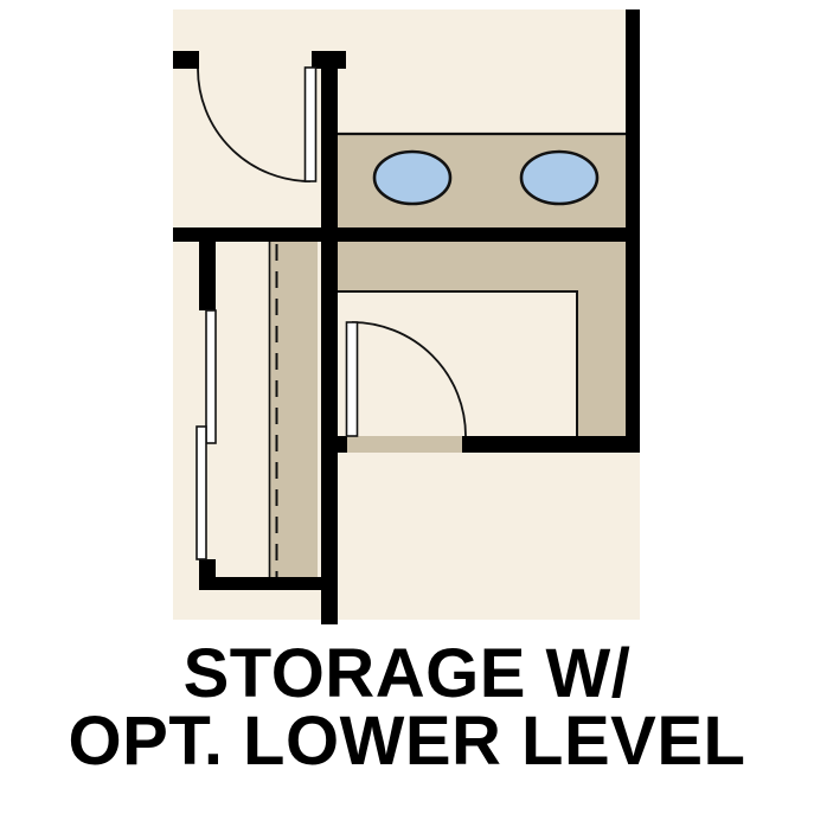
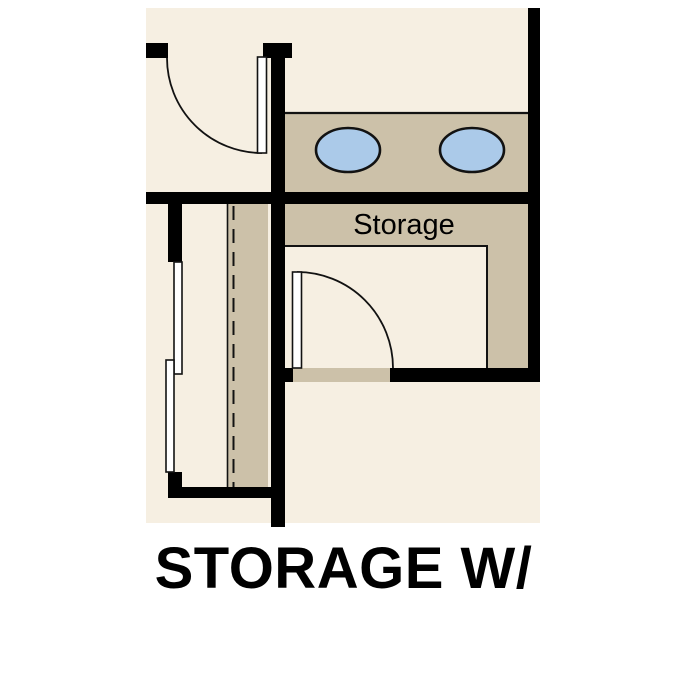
+ Storage
  STORAGE W/
- OPT. LOWER LEVEL
